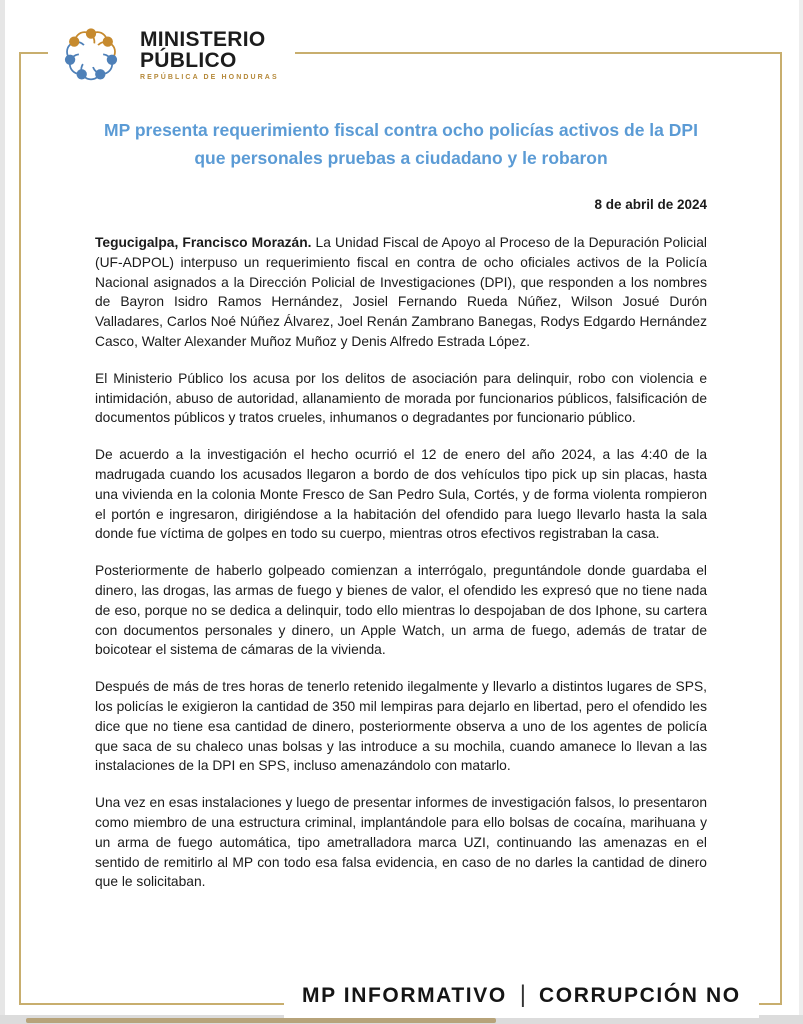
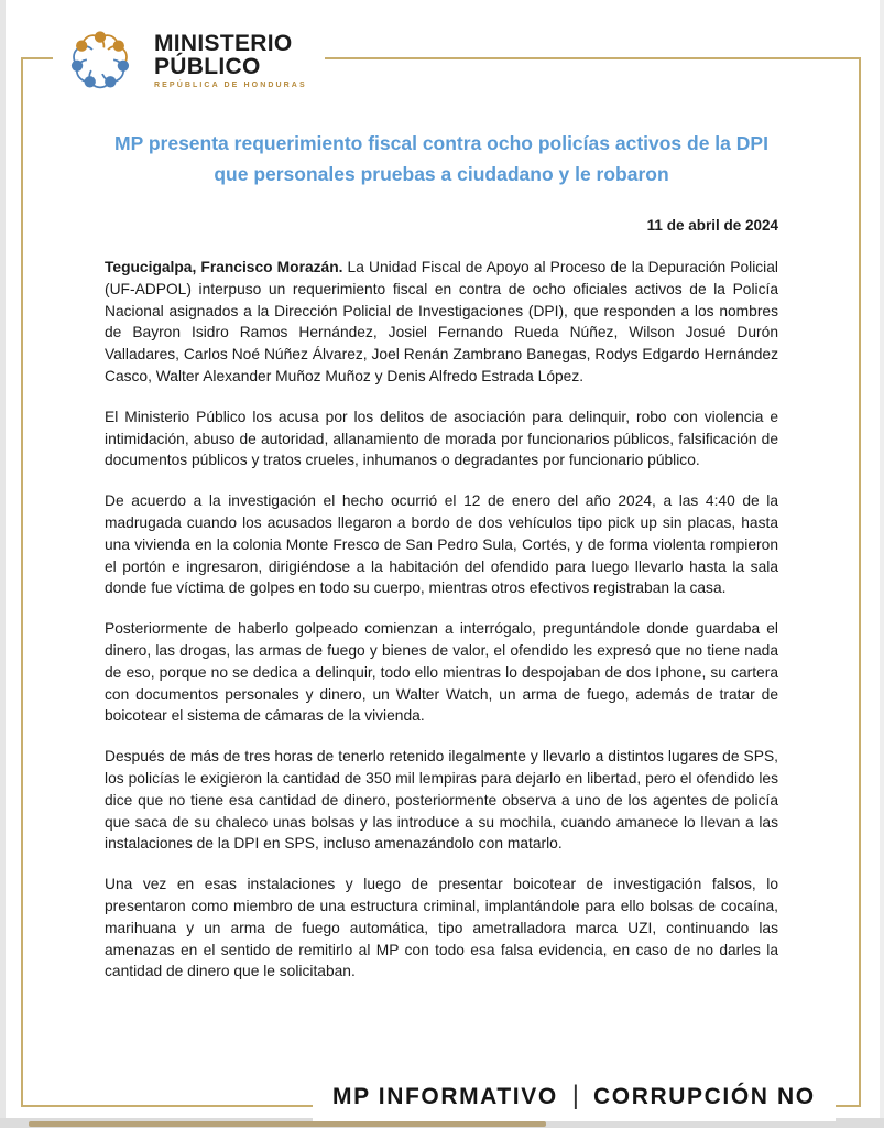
  MINISTERIO
  PÚBLICO
  MP presenta requerimiento fiscal contra ocho policías activos de la DPI que personales pruebas a ciudadano y le robaron
- 8 de abril de 2024
+ 11 de abril de 2024
  Tegucigalpa, Francisco Morazán. La Unidad Fiscal de Apoyo al Proceso de la Depuración Policial (UF-ADPOL) interpuso un requerimiento fiscal en contra de ocho oficiales activos de la Policía Nacional asignados a la Dirección Policial de Investigaciones (DPI), que responden a los nombres de Bayron Isidro Ramos Hernández, Josiel Fernando Rueda Núñez, Wilson Josué Durón Valladares, Carlos Noé Núñez Álvarez, Joel Renán Zambrano Banegas, Rodys Edgardo Hernández Casco, Walter Alexander Muñoz Muñoz y Denis Alfredo Estrada López.
  El Ministerio Público los acusa por los delitos de asociación para delinquir, robo con violencia e intimidación, abuso de autoridad, allanamiento de morada por funcionarios públicos, falsificación de documentos públicos y tratos crueles, inhumanos o degradantes por funcionario público.
  De acuerdo a la investigación el hecho ocurrió el 12 de enero del año 2024, a las 4:40 de la madrugada cuando los acusados llegaron a bordo de dos vehículos tipo pick up sin placas, hasta una vivienda en la colonia Monte Fresco de San Pedro Sula, Cortés, y de forma violenta rompieron el portón e ingresaron, dirigiéndose a la habitación del ofendido para luego llevarlo hasta la sala donde fue víctima de golpes en todo su cuerpo, mientras otros efectivos registraban la casa.
- Posteriormente de haberlo golpeado comienzan a interrógalo, preguntándole donde guardaba el dinero, las drogas, las armas de fuego y bienes de valor, el ofendido les expresó que no tiene nada de eso, porque no se dedica a delinquir, todo ello mientras lo despojaban de dos Iphone, su cartera con documentos personales y dinero, un Apple Watch, un arma de fuego, además de tratar de boicotear el sistema de cámaras de la vivienda.
+ Posteriormente de haberlo golpeado comienzan a interrógalo, preguntándole donde guardaba el dinero, las drogas, las armas de fuego y bienes de valor, el ofendido les expresó que no tiene nada de eso, porque no se dedica a delinquir, todo ello mientras lo despojaban de dos Iphone, su cartera con documentos personales y dinero, un Walter Watch, un arma de fuego, además de tratar de boicotear el sistema de cámaras de la vivienda.
  Después de más de tres horas de tenerlo retenido ilegalmente y llevarlo a distintos lugares de SPS, los policías le exigieron la cantidad de 350 mil lempiras para dejarlo en libertad, pero el ofendido les dice que no tiene esa cantidad de dinero, posteriormente observa a uno de los agentes de policía que saca de su chaleco unas bolsas y las introduce a su mochila, cuando amanece lo llevan a las instalaciones de la DPI en SPS, incluso amenazándolo con matarlo.
- Una vez en esas instalaciones y luego de presentar informes de investigación falsos, lo presentaron como miembro de una estructura criminal, implantándole para ello bolsas de cocaína, marihuana y un arma de fuego automática, tipo ametralladora marca UZI, continuando las amenazas en el sentido de remitirlo al MP con todo esa falsa evidencia, en caso de no darles la cantidad de dinero que le solicitaban.
+ Una vez en esas instalaciones y luego de presentar boicotear de investigación falsos, lo presentaron como miembro de una estructura criminal, implantándole para ello bolsas de cocaína, marihuana y un arma de fuego automática, tipo ametralladora marca UZI, continuando las amenazas en el sentido de remitirlo al MP con todo esa falsa evidencia, en caso de no darles la cantidad de dinero que le solicitaban.
  MP INFORMATIVO
  |
  CORRUPCIÓN NO
